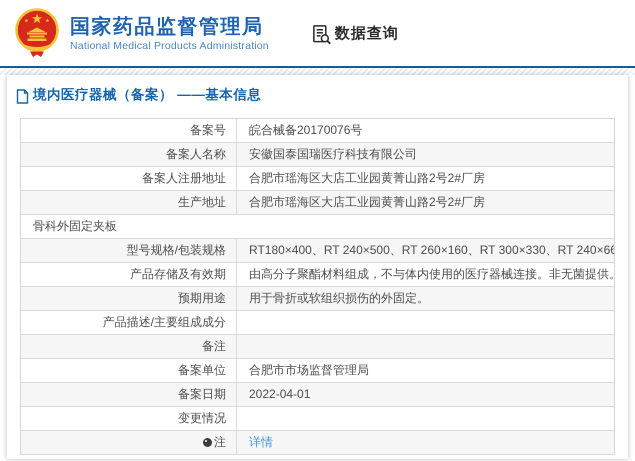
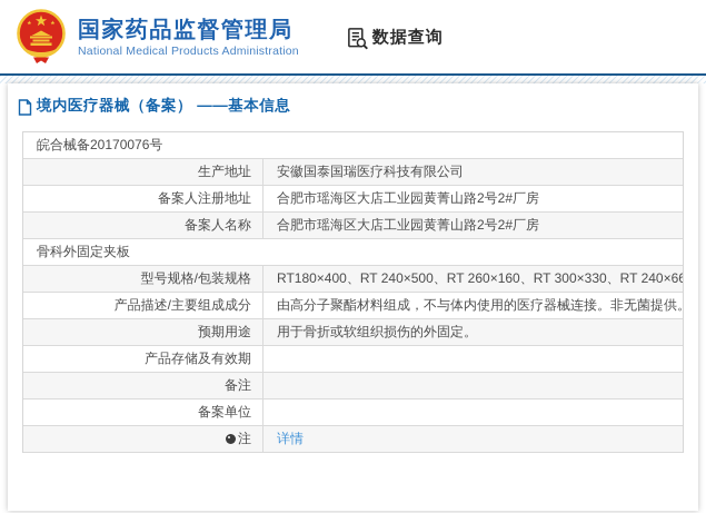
  国家药品监督管理局
  National Medical Products Administration
  数据查询
  境内医疗器械（备案） ——基本信息
- 备案号
  皖合械备20170076号
- 备案人名称
+ 生产地址
  安徽国泰国瑞医疗科技有限公司
  备案人注册地址
  合肥市瑶海区大店工业园黄菁山路2号2#厂房
- 生产地址
+ 备案人名称
  合肥市瑶海区大店工业园黄菁山路2号2#厂房
  骨科外固定夹板
  型号规格/包装规格
  RT180×400、RT 240×500、RT 260×160、RT 300×330、RT 240×66
- 产品存储及有效期
+ 产品描述/主要组成成分
  由高分子聚酯材料组成，不与体内使用的医疗器械连接。非无菌提供
  预期用途
  用于骨折或软组织损伤的外固定。
- 产品描述/主要组成成分
+ 产品存储及有效期
  备注
  备案单位
- 合肥市市场监督管理局
- 备案日期
- 2022-04-01
- 变更情况
  注
  详情
